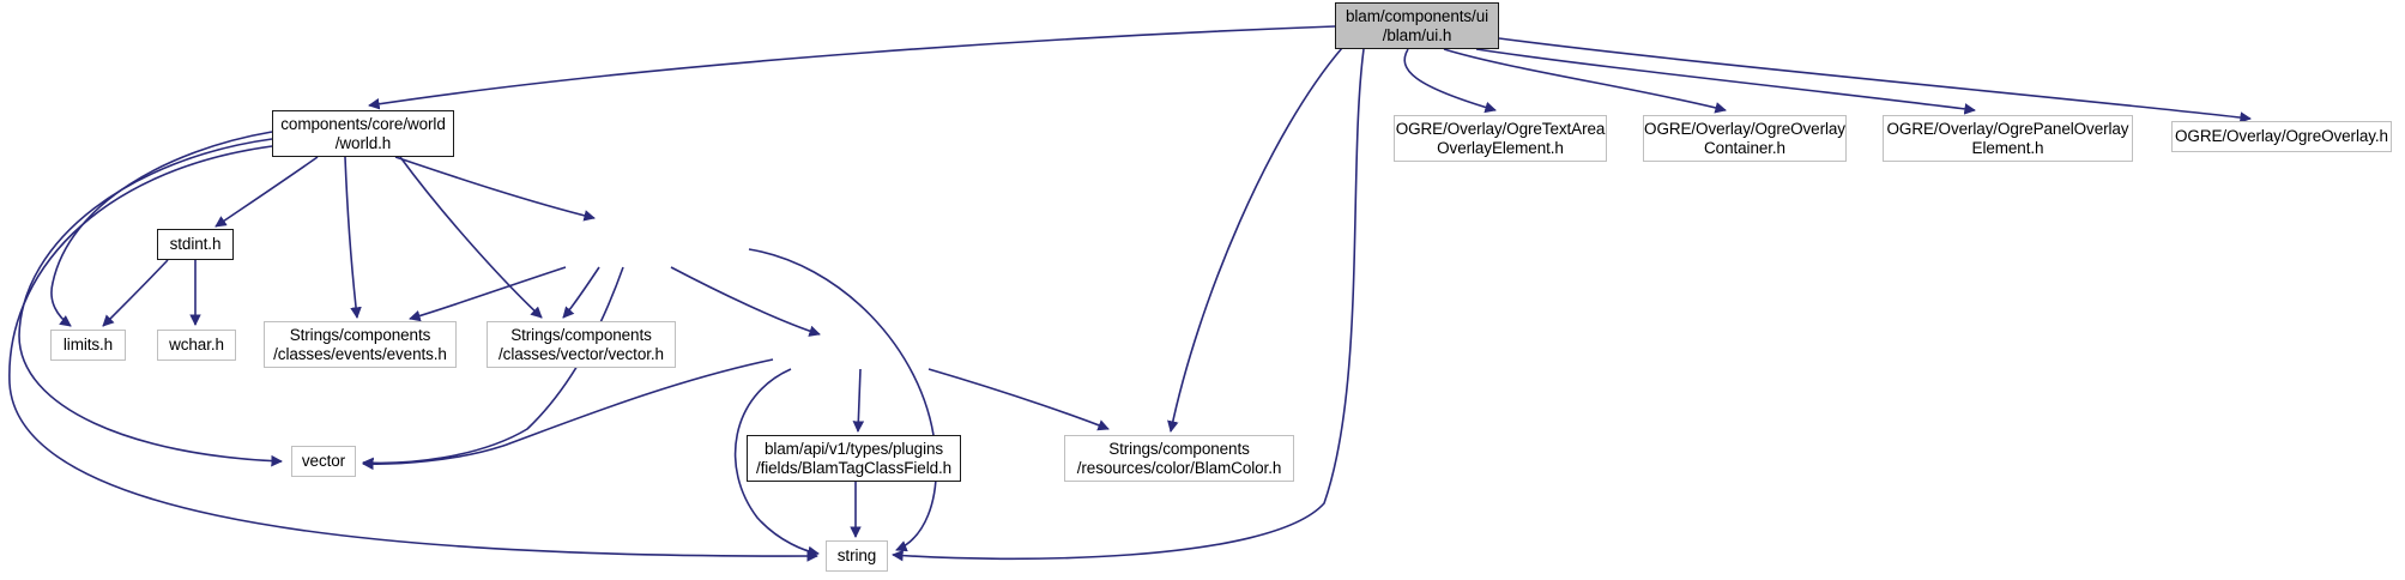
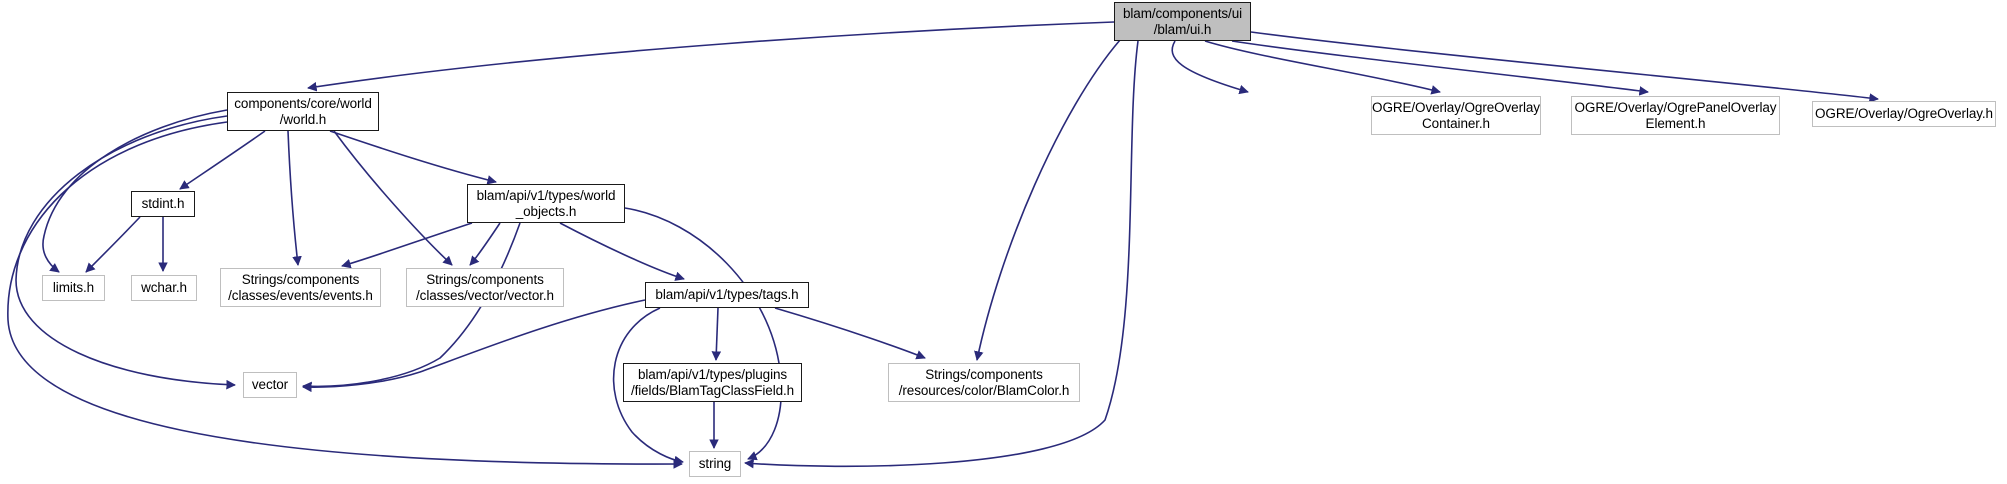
  blam/components/ui
  /blam/ui.h
- OGRE/Overlay/OgreTextArea
- OverlayElement.h
  OGRE/Overlay/OgreOverlay
  Container.h
  OGRE/Overlay/OgrePanelOverlay
  Element.h
  OGRE/Overlay/OgreOverlay.h
  components/core/world
  /world.h
  stdint.h
+ blam/api/v1/types/world
+ _objects.h
  limits.h
  wchar.h
  Strings/components
  /classes/events/events.h
  Strings/components
  /classes/vector/vector.h
+ blam/api/v1/types/tags.h
  vector
  blam/api/v1/types/plugins
  /fields/BlamTagClassField.h
  Strings/components
  /resources/color/BlamColor.h
  string
